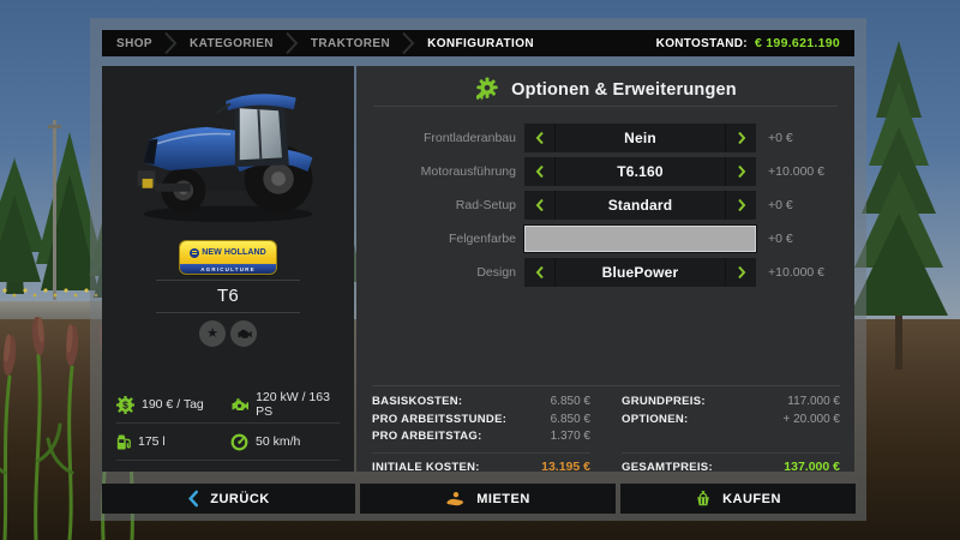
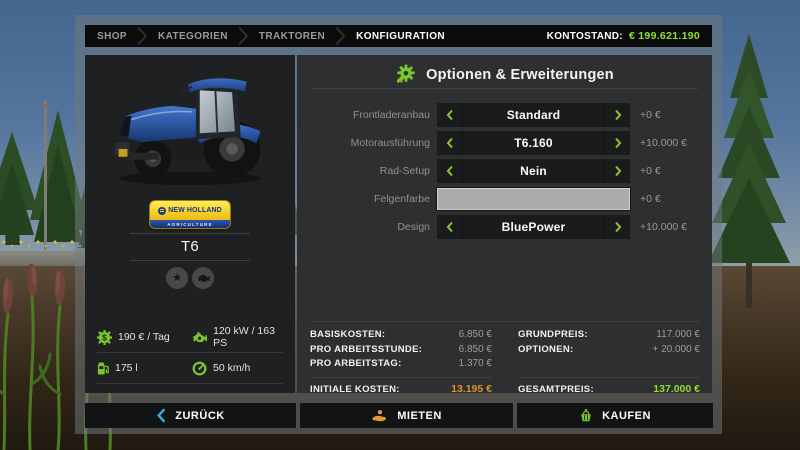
  SHOP
  KATEGORIEN
  TRAKTOREN
  KONFIGURATION
  KONTOSTAND:
  € 199.621.190
  T6
  ★
  $
  190 € / Tag
  120 kW / 163 PS
  175 l
  50 km/h
  Optionen & Erweiterungen
  Frontladeranbau
- Nein
+ Standard
  +0 €
  Motorausführung
  T6.160
  +10.000 €
  Rad-Setup
- Standard
+ Nein
  +0 €
  Felgenfarbe
  +0 €
  Design
  BluePower
  +10.000 €
  BASISKOSTEN:
  6.850 €
  PRO ARBEITSSTUNDE:
  6.850 €
  PRO ARBEITSTAG:
  1.370 €
  INITIALE KOSTEN:
  13.195 €
  GRUNDPREIS:
  117.000 €
  OPTIONEN:
  + 20.000 €
  GESAMTPREIS:
  137.000 €
  ZURÜCK
  MIETEN
  KAUFEN
